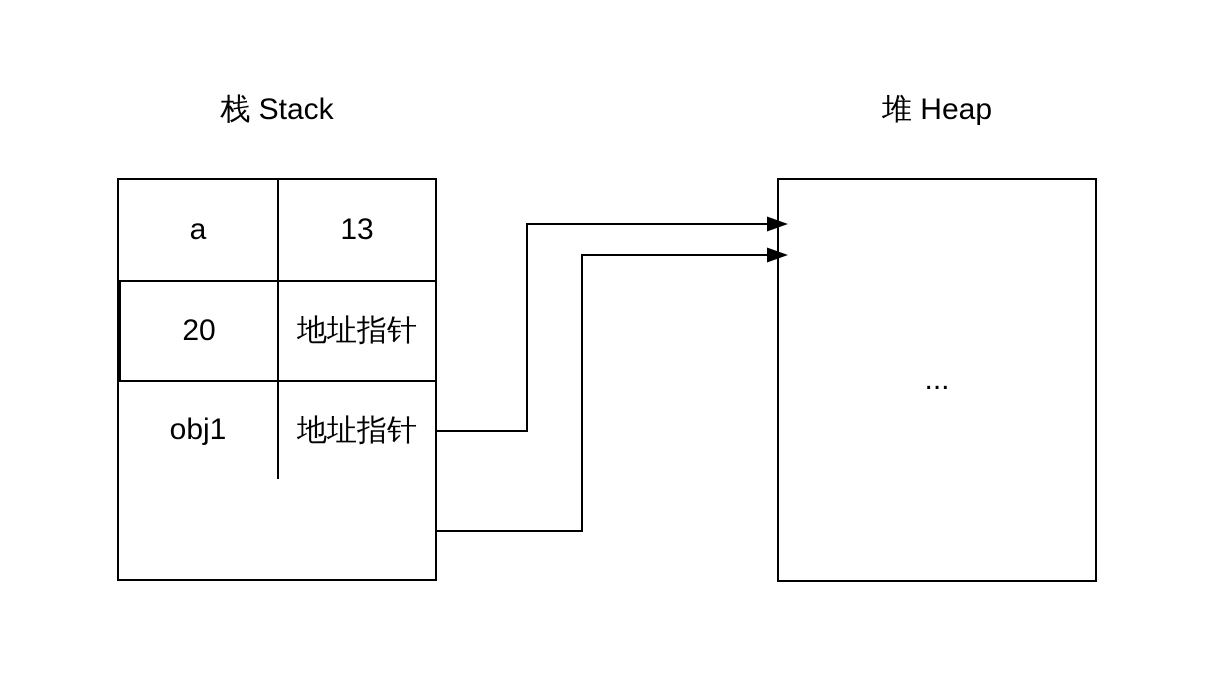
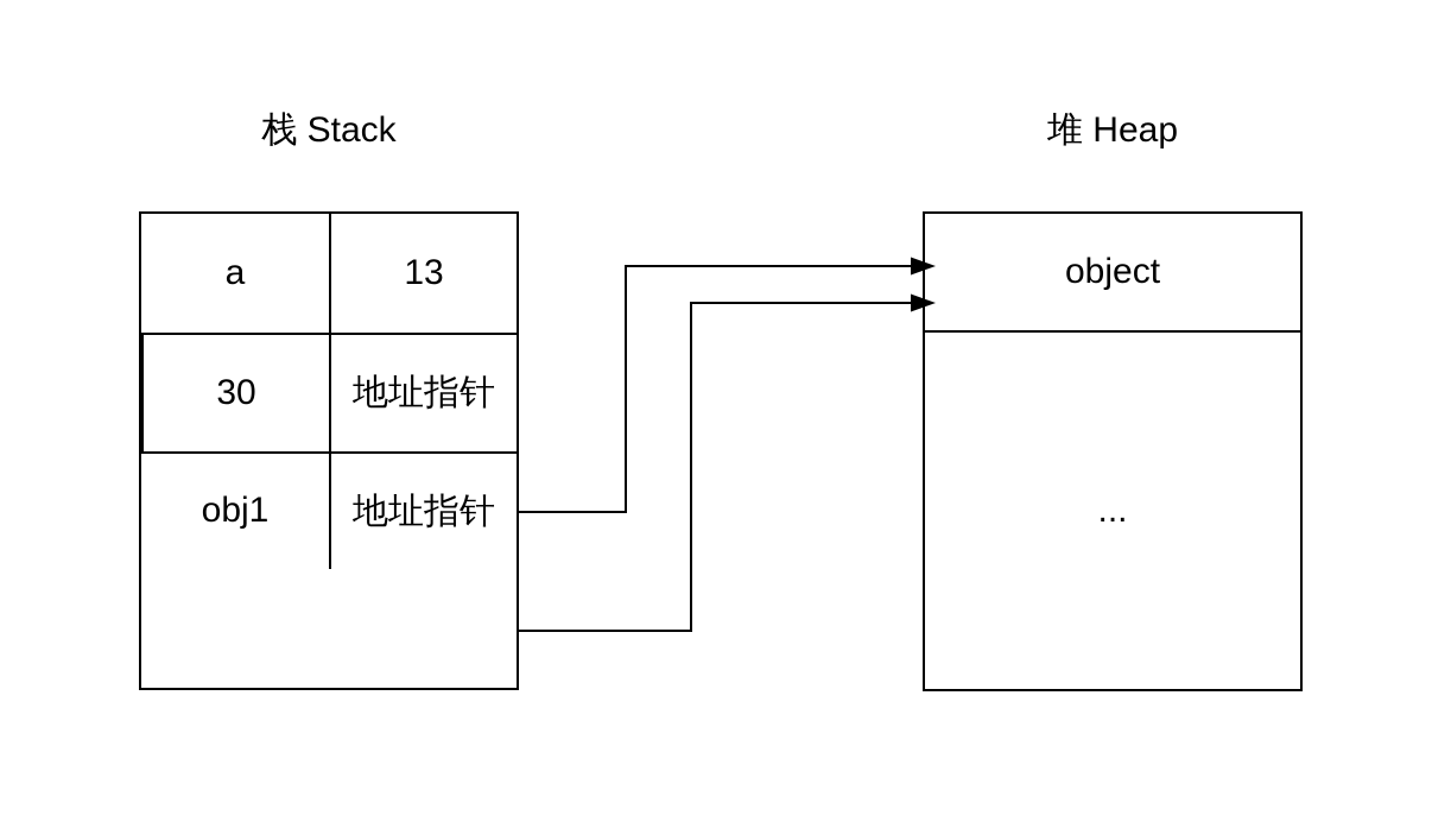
  栈 Stack
  堆 Heap
  a
  13
- 20
+ 30
  地址指针
  obj1
  地址指针
+ object
  ...
